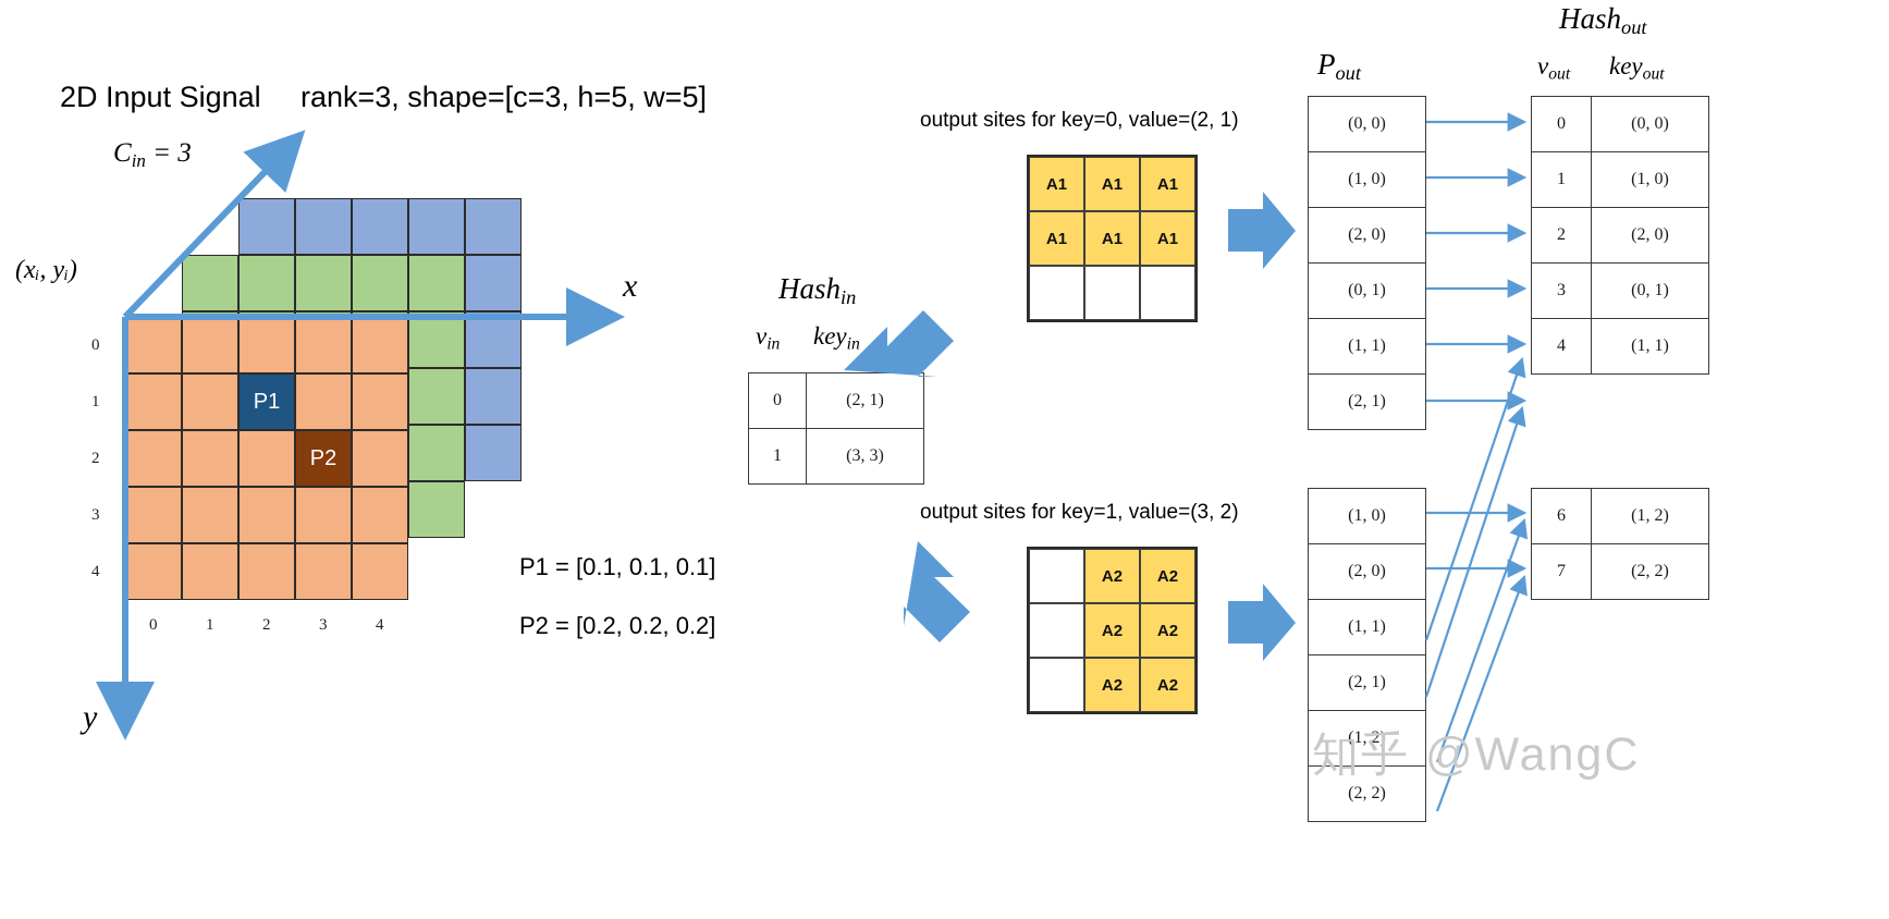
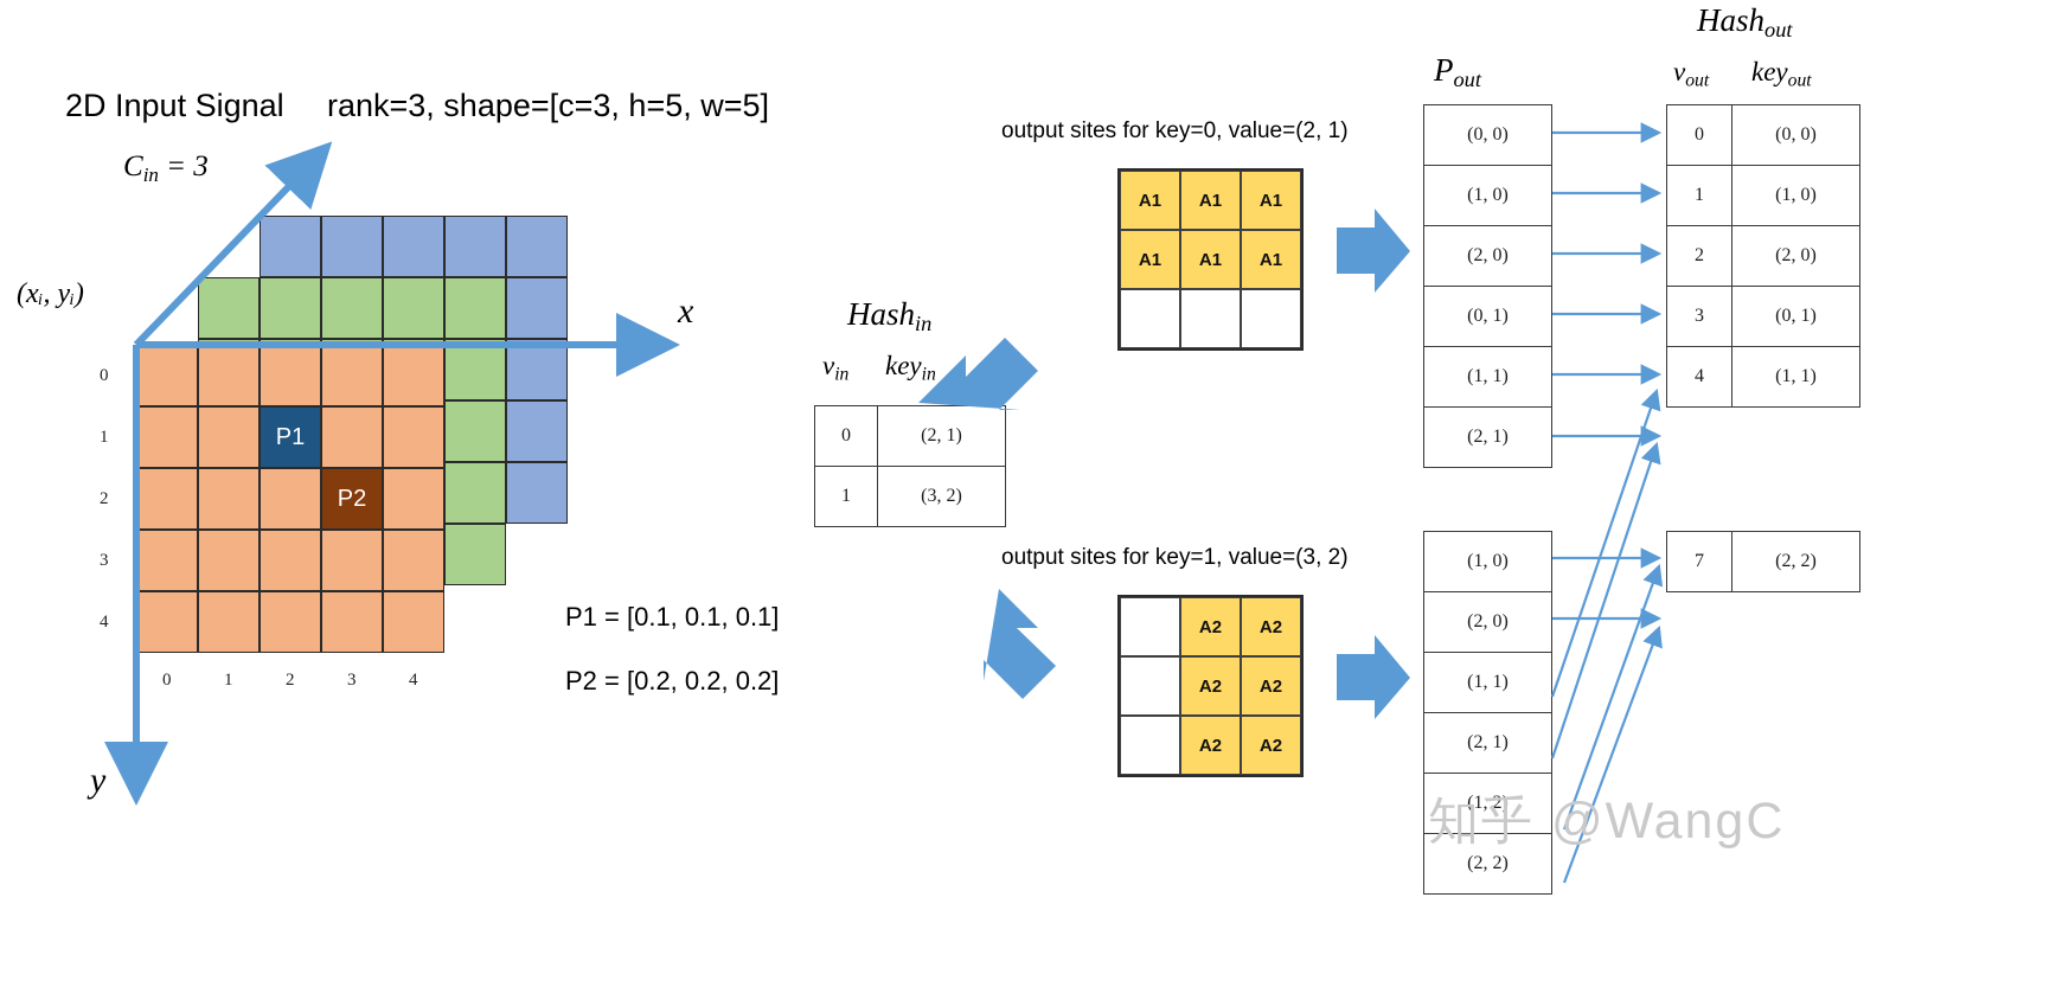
  2D Input Signal
  rank=3, shape=[c=3, h=5, w=5]
  Cin = 3
  (xᵢ, yᵢ)
  x
  y
  P1
  P2
  0
  1
  2
  3
  4
  0
  1
  2
  3
  4
  P1 = [0.1, 0.1, 0.1]
  P2 = [0.2, 0.2, 0.2]
  Hashin
  vin
  keyin
  0	(2, 1)
- 1	(3, 3)
+ 1	(3, 2)
  output sites for key=0, value=(2, 1)
  A1
  A1
  A1
  A1
  A1
  A1
  output sites for key=1, value=(3, 2)
  A2
  A2
  A2
  A2
  A2
  A2
  Pout
  (0, 0)
  (1, 0)
  (2, 0)
  (0, 1)
  (1, 1)
  (2, 1)
  (1, 0)
  (2, 0)
  (1, 1)
  (2, 1)
  (1, 2)
  (2, 2)
  Hashout
  vout
  keyout
  0	(0, 0)
  1	(1, 0)
  2	(2, 0)
  3	(0, 1)
  4	(1, 1)
- 6	(1, 2)
  7	(2, 2)
  知乎 @WangC
